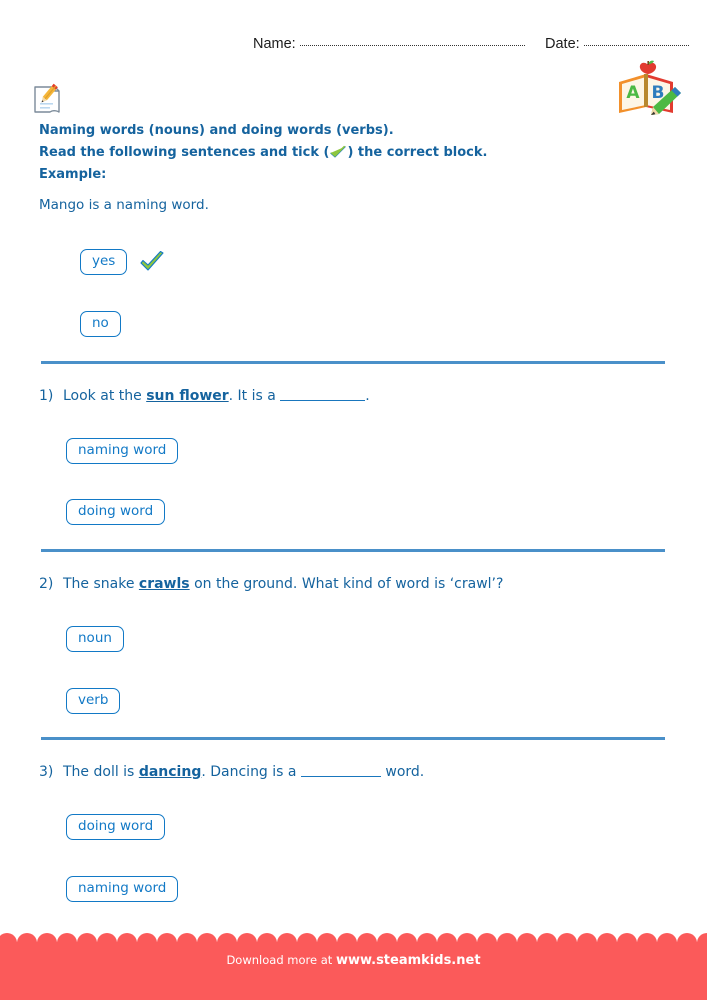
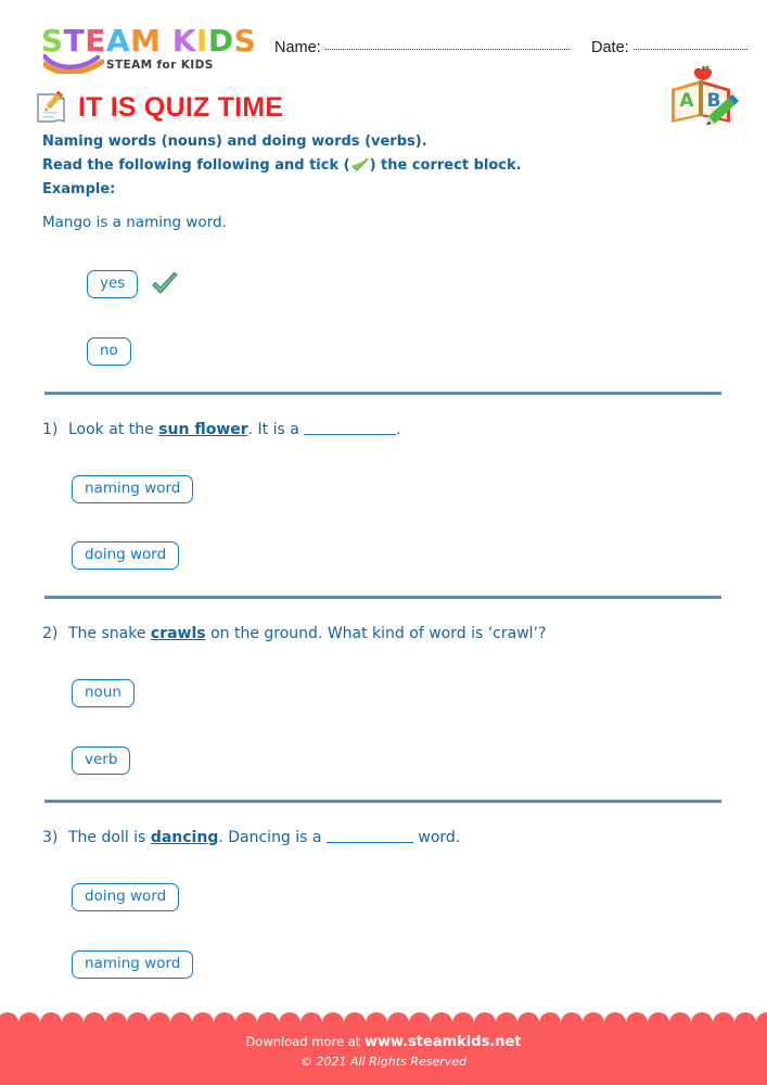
+ STEAM KIDS
+ STEAM for KIDS
  Name:
  Date:
  A
  B
+ IT IS QUIZ TIME
  Naming words (nouns) and doing words (verbs).
- Read the following sentences and tick ( ) the correct block.
+ Read the following following and tick ( ) the correct block.
  Example:
  Mango is a naming word.
  yes
  no
  1) Look at the sun flower. It is a .
  naming word
  doing word
  2) The snake crawls on the ground. What kind of word is ‘crawl’?
  noun
  verb
  3) The doll is dancing. Dancing is a word.
  doing word
  naming word
  Download more at www.steamkids.net
+ © 2021 All Rights Reserved
